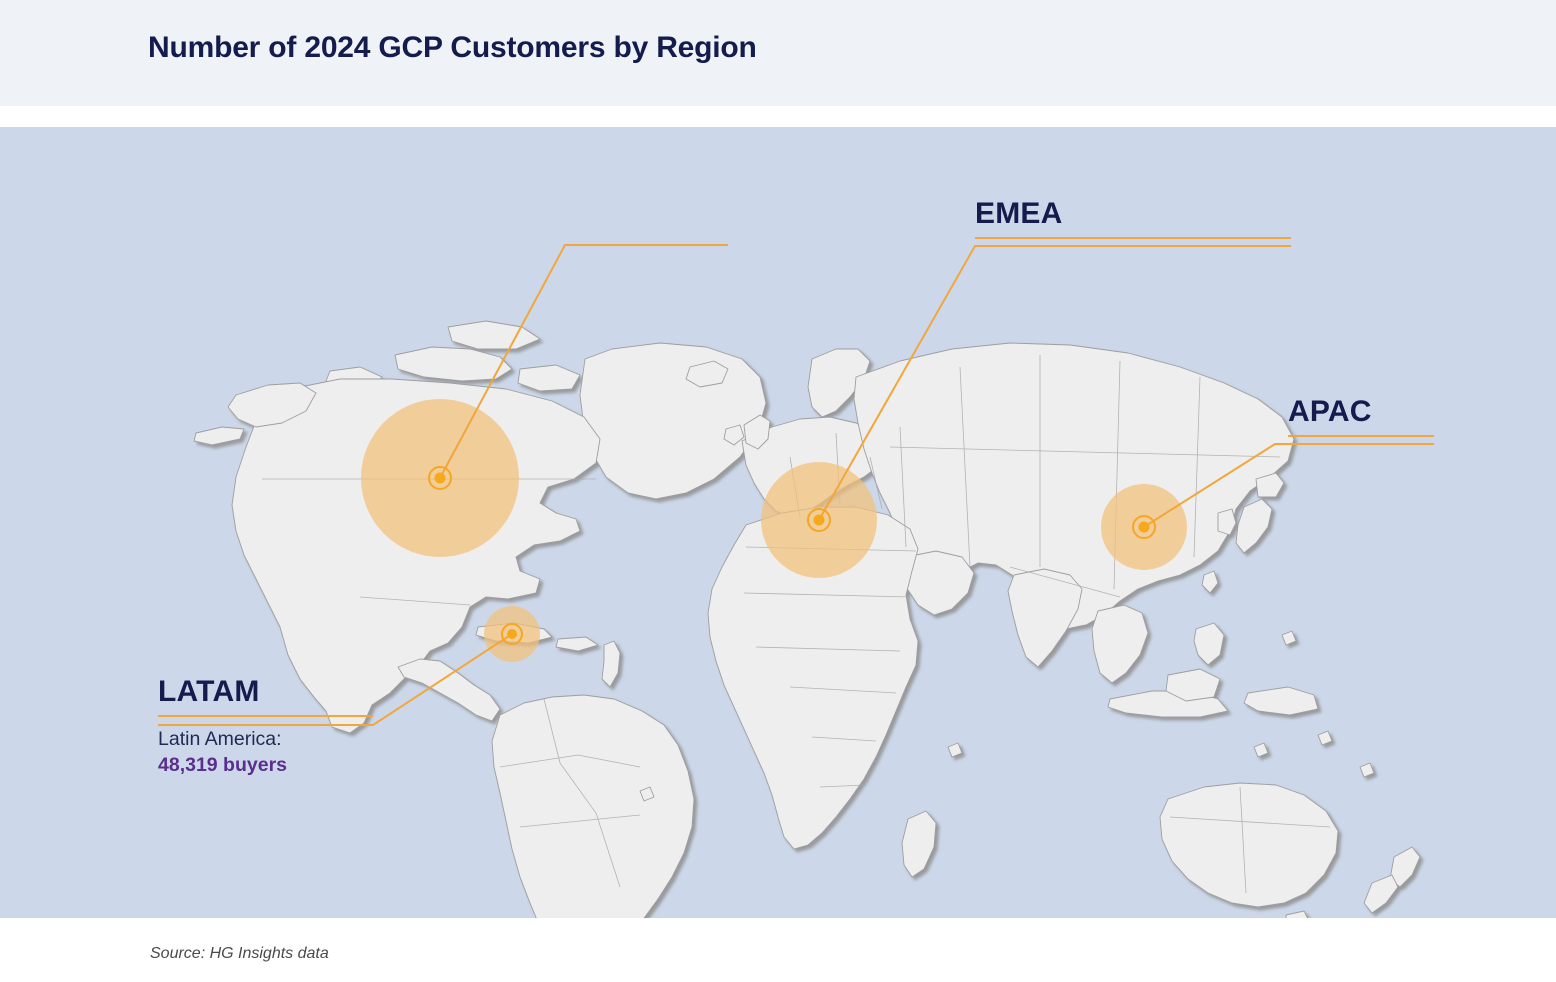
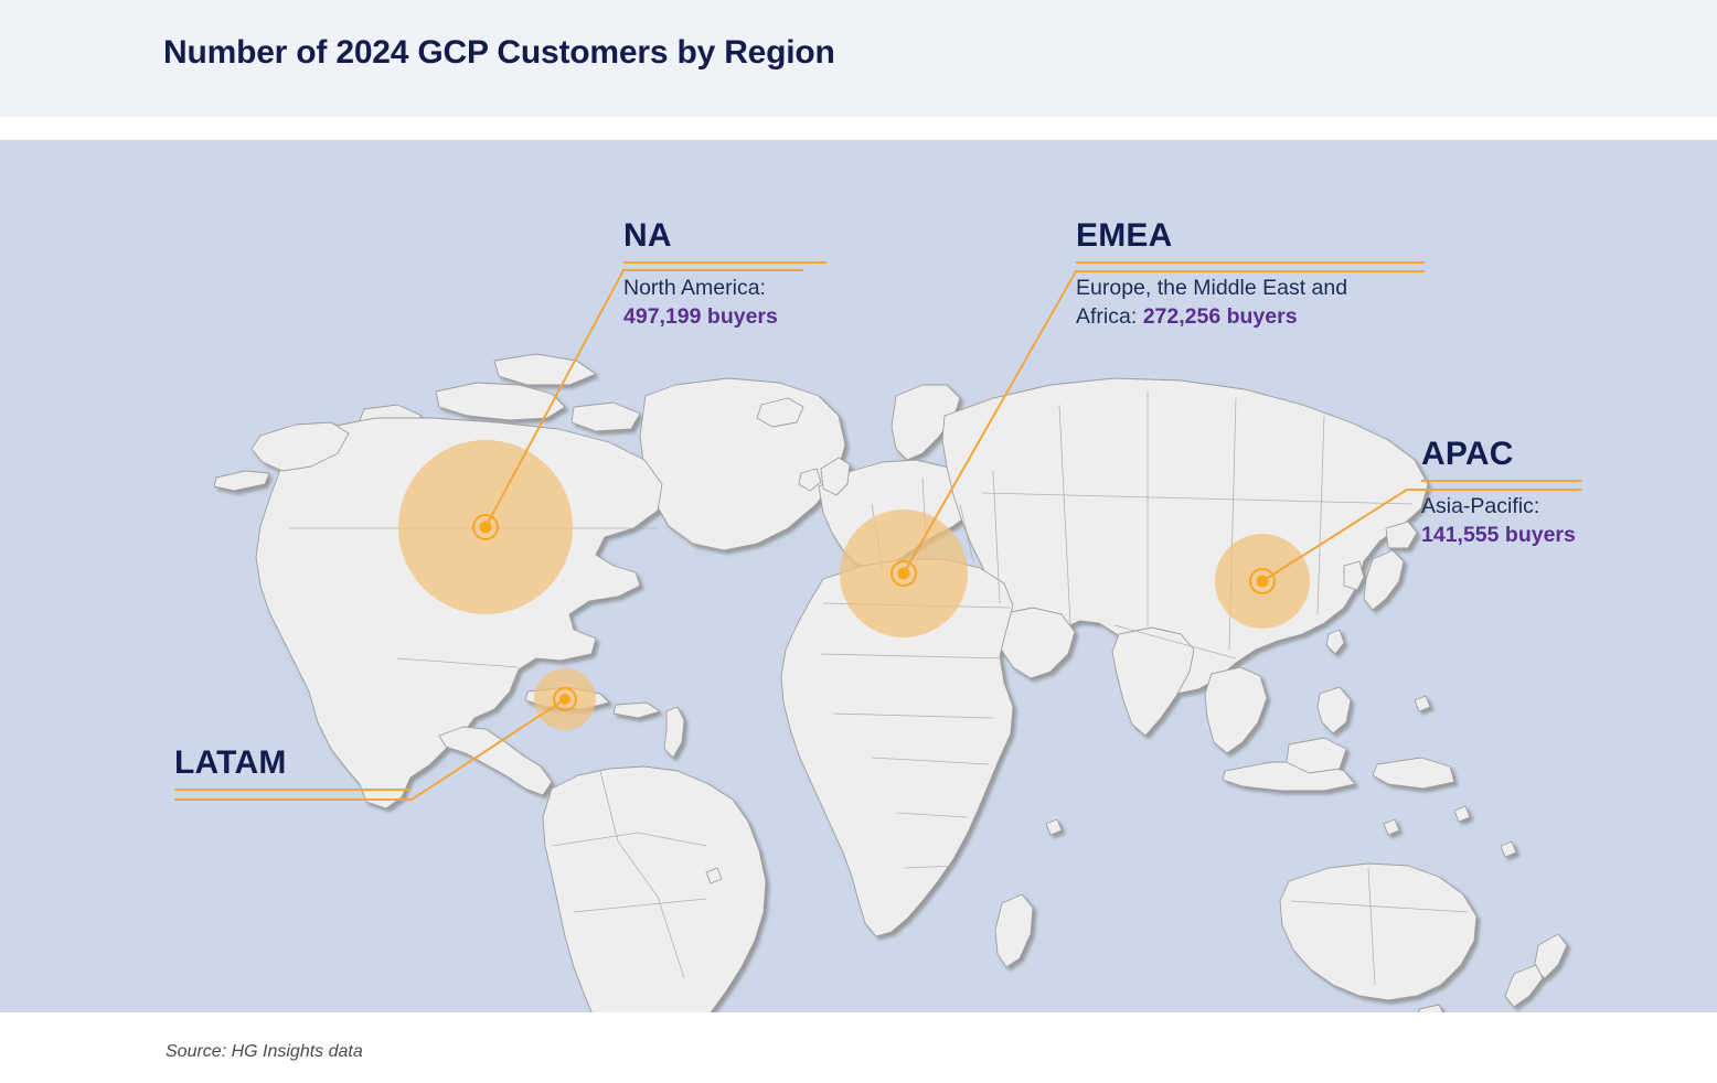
  Number of 2024 GCP Customers by Region
+ NA
+ North America:
+ 497,199 buyers
  EMEA
+ Europe, the Middle East and
+ Africa: 272,256 buyers
  APAC
+ Asia-Pacific:
+ 141,555 buyers
  LATAM
- Latin America:
- 48,319 buyers
  Source: HG Insights data
